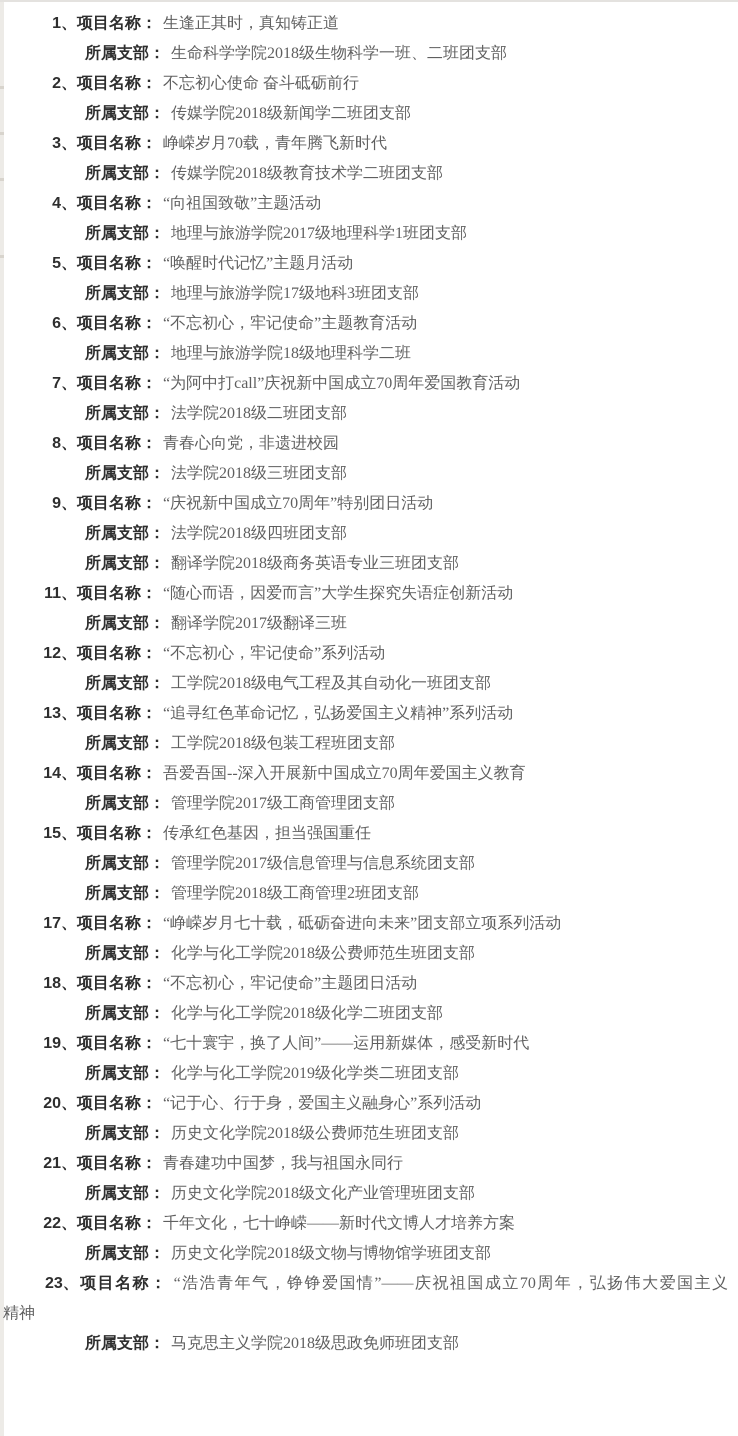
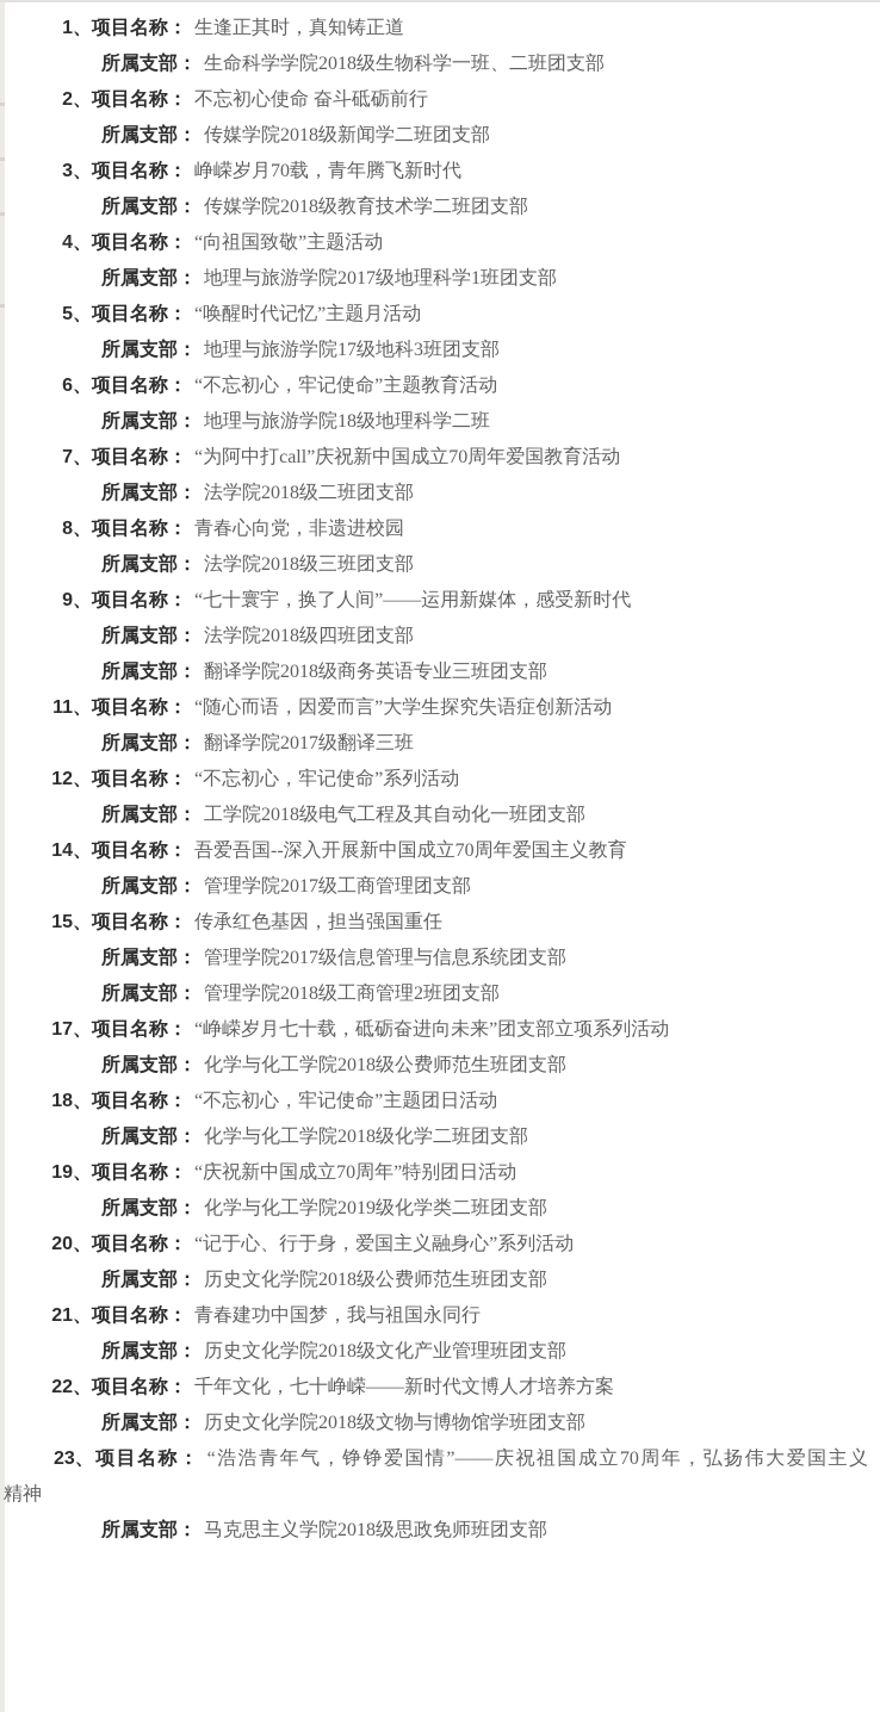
  1、项目名称： 生逢正其时，真知铸正道
  所属支部： 生命科学学院2018级生物科学一班、二班团支部
  2、项目名称： 不忘初心使命 奋斗砥砺前行
  所属支部： 传媒学院2018级新闻学二班团支部
  3、项目名称： 峥嵘岁月70载，青年腾飞新时代
  所属支部： 传媒学院2018级教育技术学二班团支部
  4、项目名称： “向祖国致敬”主题活动
  所属支部： 地理与旅游学院2017级地理科学1班团支部
  5、项目名称： “唤醒时代记忆”主题月活动
  所属支部： 地理与旅游学院17级地科3班团支部
  6、项目名称： “不忘初心，牢记使命”主题教育活动
  所属支部： 地理与旅游学院18级地理科学二班
  7、项目名称： “为阿中打call”庆祝新中国成立70周年爱国教育活动
  所属支部： 法学院2018级二班团支部
  8、项目名称： 青春心向党，非遗进校园
  所属支部： 法学院2018级三班团支部
- 9、项目名称： “庆祝新中国成立70周年”特别团日活动
+ 9、项目名称： “七十寰宇，换了人间”——运用新媒体，感受新时代
  所属支部： 法学院2018级四班团支部
  所属支部： 翻译学院2018级商务英语专业三班团支部
  11、项目名称： “随心而语，因爱而言”大学生探究失语症创新活动
  所属支部： 翻译学院2017级翻译三班
  12、项目名称： “不忘初心，牢记使命”系列活动
  所属支部： 工学院2018级电气工程及其自动化一班团支部
- 13、项目名称： “追寻红色革命记忆，弘扬爱国主义精神”系列活动
- 所属支部： 工学院2018级包装工程班团支部
  14、项目名称： 吾爱吾国--深入开展新中国成立70周年爱国主义教育
  所属支部： 管理学院2017级工商管理团支部
  15、项目名称： 传承红色基因，担当强国重任
  所属支部： 管理学院2017级信息管理与信息系统团支部
  所属支部： 管理学院2018级工商管理2班团支部
  17、项目名称： “峥嵘岁月七十载，砥砺奋进向未来”团支部立项系列活动
  所属支部： 化学与化工学院2018级公费师范生班团支部
  18、项目名称： “不忘初心，牢记使命”主题团日活动
  所属支部： 化学与化工学院2018级化学二班团支部
- 19、项目名称： “七十寰宇，换了人间”——运用新媒体，感受新时代
+ 19、项目名称： “庆祝新中国成立70周年”特别团日活动
  所属支部： 化学与化工学院2019级化学类二班团支部
  20、项目名称： “记于心、行于身，爱国主义融身心”系列活动
  所属支部： 历史文化学院2018级公费师范生班团支部
  21、项目名称： 青春建功中国梦，我与祖国永同行
  所属支部： 历史文化学院2018级文化产业管理班团支部
  22、项目名称： 千年文化，七十峥嵘——新时代文博人才培养方案
  所属支部： 历史文化学院2018级文物与博物馆学班团支部
  23、项目名称： “浩浩青年气，铮铮爱国情”——庆祝祖国成立70周年，弘扬伟大爱国主义
  精神
  所属支部： 马克思主义学院2018级思政免师班团支部
